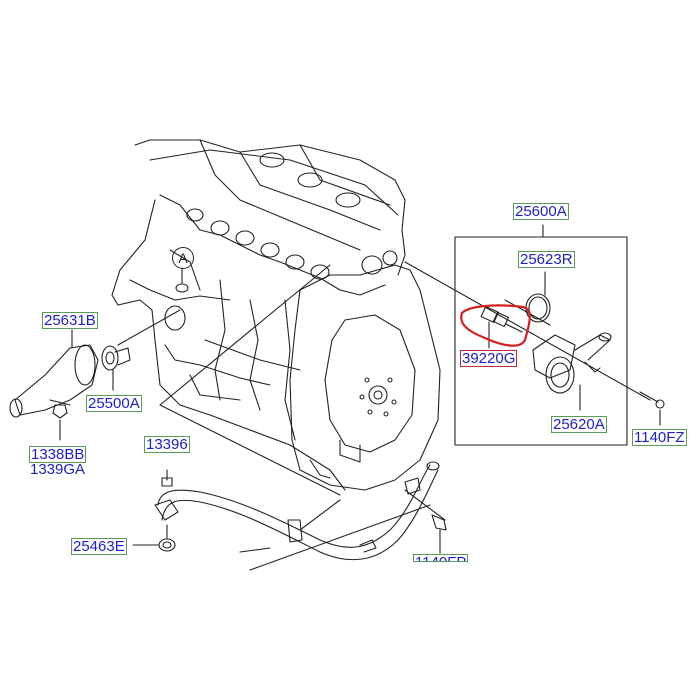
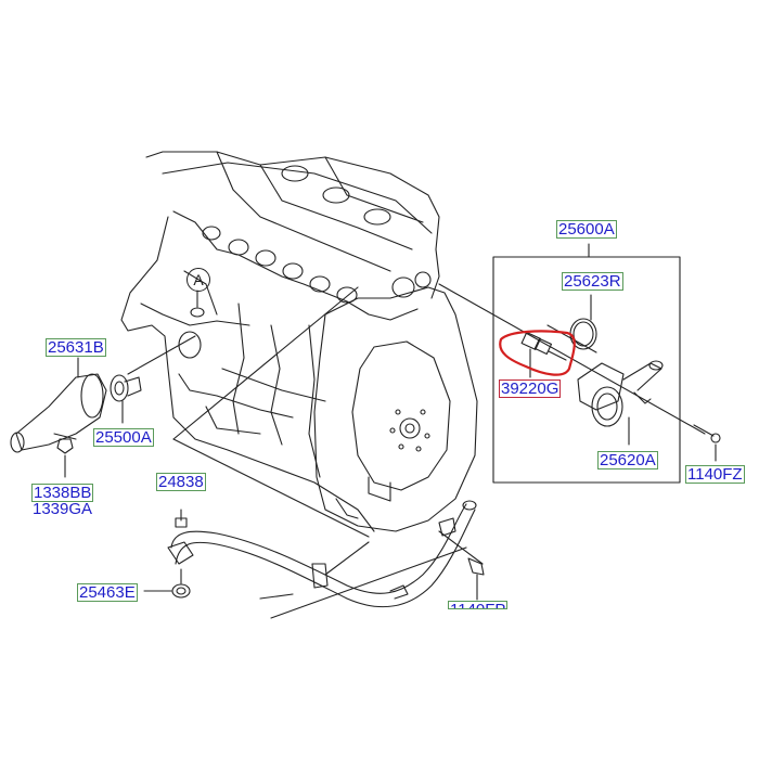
  25600A
  25623R
  39220G
  25620A
  1140FZ
  25631B
  25500A
  1338BB
  1339GA
- 13396
+ 24838
  25463E
  A
